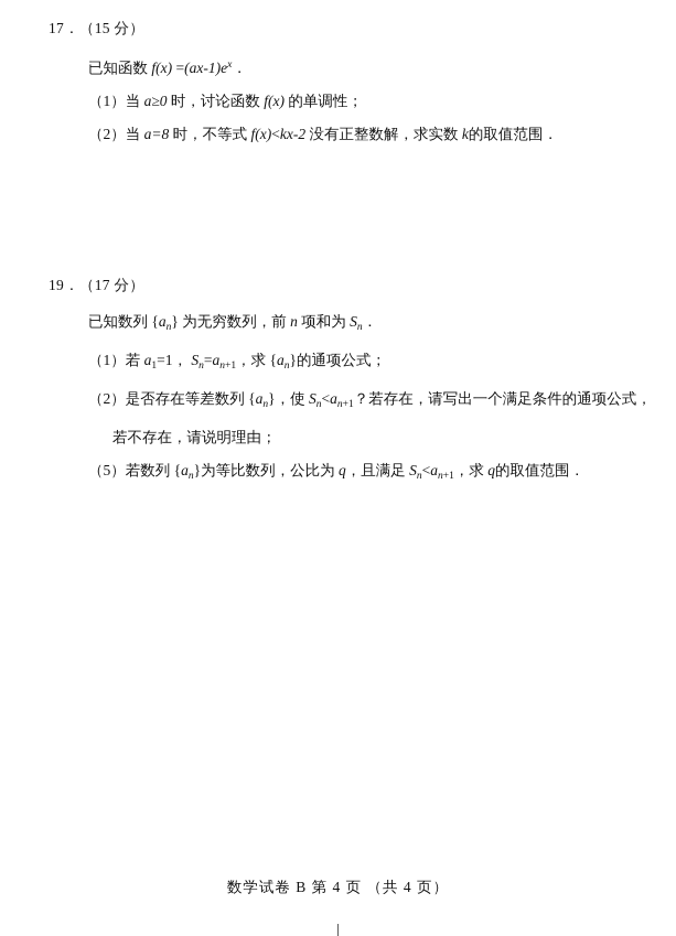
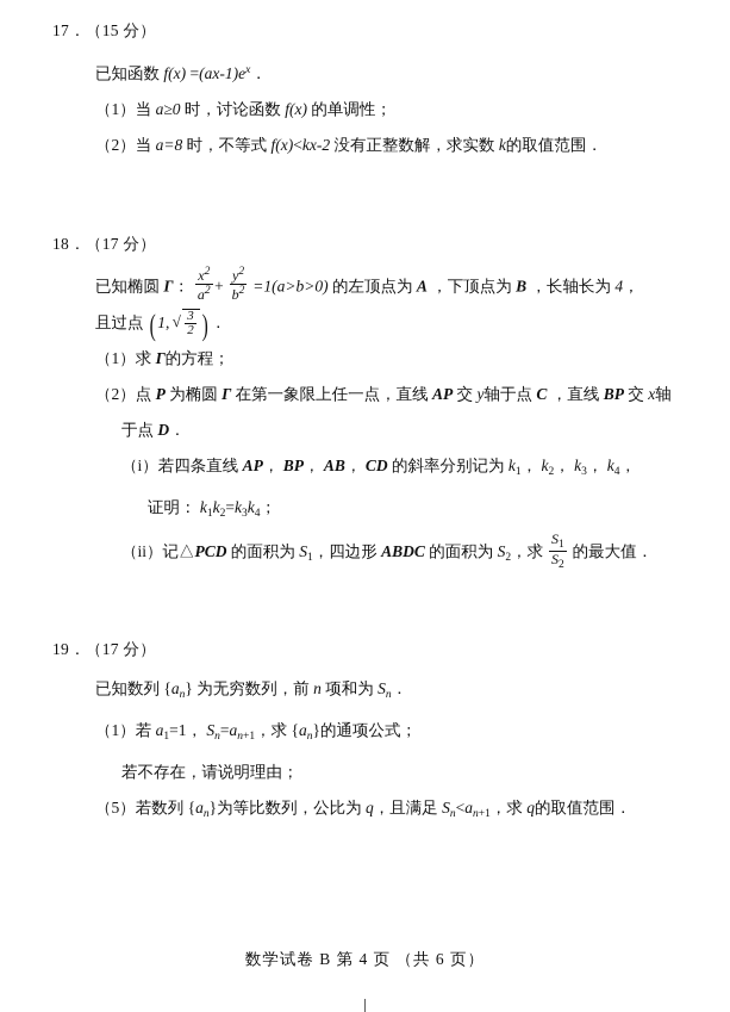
  17．（15 分）
  已知函数 f(x) =(ax-1)ex．
  （1）当 a≥0 时，讨论函数 f(x) 的单调性；
  （2）当 a=8 时，不等式 f(x)<kx-2 没有正整数解，求实数 k的取值范围．
+ 18．（17 分）
+ 已知椭圆 Γ：
+ x2
+ a2
+ +
+ y2
+ b2
+ =1(a>b>0) 的左顶点为 A ，下顶点为 B ，长轴长为 4，
+ 且过点 (1,
+ 3
+ 2
+ )．
+ （1）求 Γ的方程；
+ （2）点 P 为椭圆 Γ 在第一象限上任一点，直线 AP 交 y轴于点 C ，直线 BP 交 x轴
+ 于点 D．
+ （i）若四条直线 AP， BP， AB， CD 的斜率分别记为 k1， k2， k3， k4，
+ 证明： k1k2=k3k4；
+ （ii）记△PCD 的面积为 S1，四边形 ABDC 的面积为 S2，求
+ S1
+ S2
+ 的最大值．
  19．（17 分）
  已知数列 {an} 为无穷数列，前 n 项和为 Sn．
  （1）若 a1=1， Sn=an+1，求 {an}的通项公式；
- （2）是否存在等差数列 {an}，使 Sn<an+1？若存在，请写出一个满足条件的通项公式，
  若不存在，请说明理由；
  （5）若数列 {an}为等比数列，公比为 q，且满足 Sn<an+1，求 q的取值范围．
- 数学试卷 B 第 4 页 （共 4 页）
+ 数学试卷 B 第 4 页 （共 6 页）
